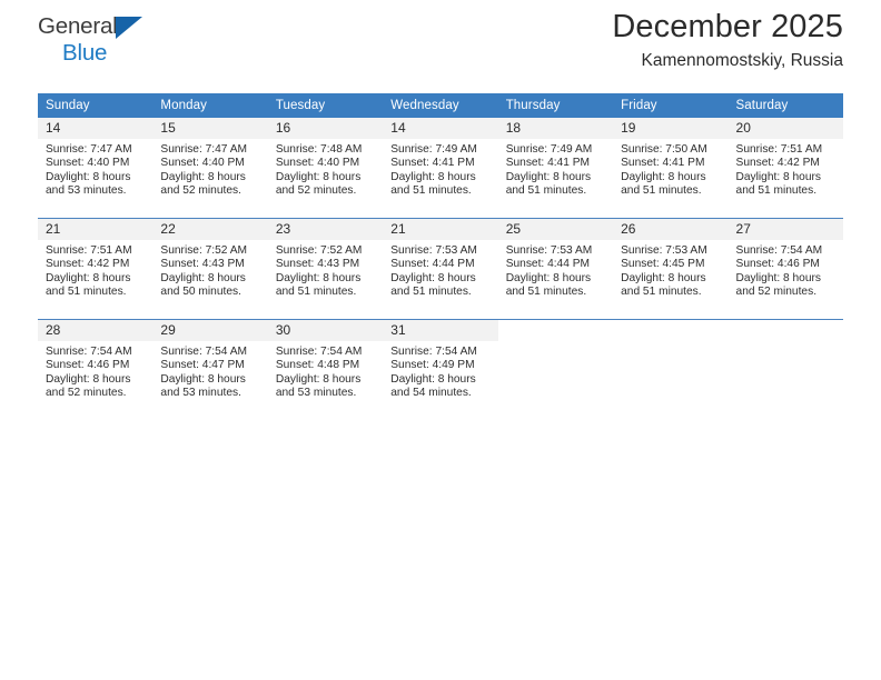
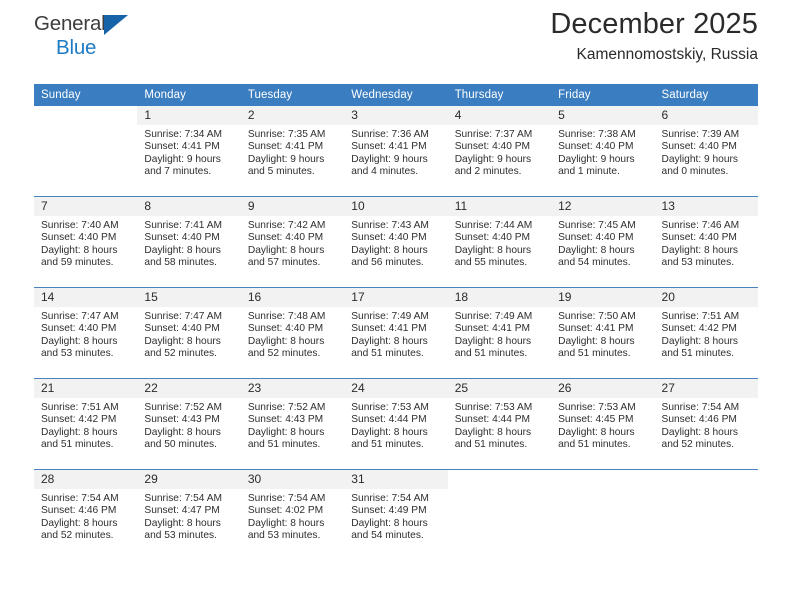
  General
  Blue
  December 2025
  Kamennomostskiy, Russia
  Sunday	Monday	Tuesday	Wednesday	Thursday	Friday	Saturday
+ 	1Sunrise: 7:34 AMSunset: 4:41 PMDaylight: 9 hoursand 7 minutes.	2Sunrise: 7:35 AMSunset: 4:41 PMDaylight: 9 hoursand 5 minutes.	3Sunrise: 7:36 AMSunset: 4:41 PMDaylight: 9 hoursand 4 minutes.	4Sunrise: 7:37 AMSunset: 4:40 PMDaylight: 9 hoursand 2 minutes.	5Sunrise: 7:38 AMSunset: 4:40 PMDaylight: 9 hoursand 1 minute.	6Sunrise: 7:39 AMSunset: 4:40 PMDaylight: 9 hoursand 0 minutes.
+ 7Sunrise: 7:40 AMSunset: 4:40 PMDaylight: 8 hoursand 59 minutes.	8Sunrise: 7:41 AMSunset: 4:40 PMDaylight: 8 hoursand 58 minutes.	9Sunrise: 7:42 AMSunset: 4:40 PMDaylight: 8 hoursand 57 minutes.	10Sunrise: 7:43 AMSunset: 4:40 PMDaylight: 8 hoursand 56 minutes.	11Sunrise: 7:44 AMSunset: 4:40 PMDaylight: 8 hoursand 55 minutes.	12Sunrise: 7:45 AMSunset: 4:40 PMDaylight: 8 hoursand 54 minutes.	13Sunrise: 7:46 AMSunset: 4:40 PMDaylight: 8 hoursand 53 minutes.
- 14Sunrise: 7:47 AMSunset: 4:40 PMDaylight: 8 hoursand 53 minutes.	15Sunrise: 7:47 AMSunset: 4:40 PMDaylight: 8 hoursand 52 minutes.	16Sunrise: 7:48 AMSunset: 4:40 PMDaylight: 8 hoursand 52 minutes.	14Sunrise: 7:49 AMSunset: 4:41 PMDaylight: 8 hoursand 51 minutes.	18Sunrise: 7:49 AMSunset: 4:41 PMDaylight: 8 hoursand 51 minutes.	19Sunrise: 7:50 AMSunset: 4:41 PMDaylight: 8 hoursand 51 minutes.	20Sunrise: 7:51 AMSunset: 4:42 PMDaylight: 8 hoursand 51 minutes.
+ 14Sunrise: 7:47 AMSunset: 4:40 PMDaylight: 8 hoursand 53 minutes.	15Sunrise: 7:47 AMSunset: 4:40 PMDaylight: 8 hoursand 52 minutes.	16Sunrise: 7:48 AMSunset: 4:40 PMDaylight: 8 hoursand 52 minutes.	17Sunrise: 7:49 AMSunset: 4:41 PMDaylight: 8 hoursand 51 minutes.	18Sunrise: 7:49 AMSunset: 4:41 PMDaylight: 8 hoursand 51 minutes.	19Sunrise: 7:50 AMSunset: 4:41 PMDaylight: 8 hoursand 51 minutes.	20Sunrise: 7:51 AMSunset: 4:42 PMDaylight: 8 hoursand 51 minutes.
- 21Sunrise: 7:51 AMSunset: 4:42 PMDaylight: 8 hoursand 51 minutes.	22Sunrise: 7:52 AMSunset: 4:43 PMDaylight: 8 hoursand 50 minutes.	23Sunrise: 7:52 AMSunset: 4:43 PMDaylight: 8 hoursand 51 minutes.	21Sunrise: 7:53 AMSunset: 4:44 PMDaylight: 8 hoursand 51 minutes.	25Sunrise: 7:53 AMSunset: 4:44 PMDaylight: 8 hoursand 51 minutes.	26Sunrise: 7:53 AMSunset: 4:45 PMDaylight: 8 hoursand 51 minutes.	27Sunrise: 7:54 AMSunset: 4:46 PMDaylight: 8 hoursand 52 minutes.
+ 21Sunrise: 7:51 AMSunset: 4:42 PMDaylight: 8 hoursand 51 minutes.	22Sunrise: 7:52 AMSunset: 4:43 PMDaylight: 8 hoursand 50 minutes.	23Sunrise: 7:52 AMSunset: 4:43 PMDaylight: 8 hoursand 51 minutes.	24Sunrise: 7:53 AMSunset: 4:44 PMDaylight: 8 hoursand 51 minutes.	25Sunrise: 7:53 AMSunset: 4:44 PMDaylight: 8 hoursand 51 minutes.	26Sunrise: 7:53 AMSunset: 4:45 PMDaylight: 8 hoursand 51 minutes.	27Sunrise: 7:54 AMSunset: 4:46 PMDaylight: 8 hoursand 52 minutes.
- 28Sunrise: 7:54 AMSunset: 4:46 PMDaylight: 8 hoursand 52 minutes.	29Sunrise: 7:54 AMSunset: 4:47 PMDaylight: 8 hoursand 53 minutes.	30Sunrise: 7:54 AMSunset: 4:48 PMDaylight: 8 hoursand 53 minutes.	31Sunrise: 7:54 AMSunset: 4:49 PMDaylight: 8 hoursand 54 minutes.
+ 28Sunrise: 7:54 AMSunset: 4:46 PMDaylight: 8 hoursand 52 minutes.	29Sunrise: 7:54 AMSunset: 4:47 PMDaylight: 8 hoursand 53 minutes.	30Sunrise: 7:54 AMSunset: 4:02 PMDaylight: 8 hoursand 53 minutes.	31Sunrise: 7:54 AMSunset: 4:49 PMDaylight: 8 hoursand 54 minutes.
